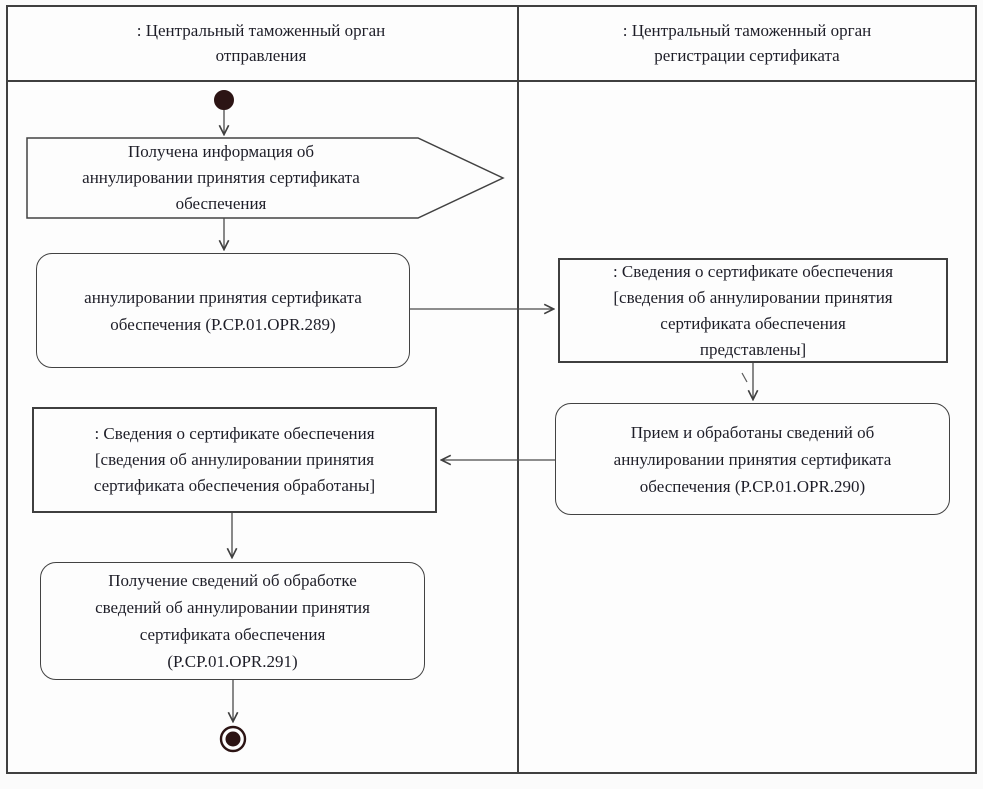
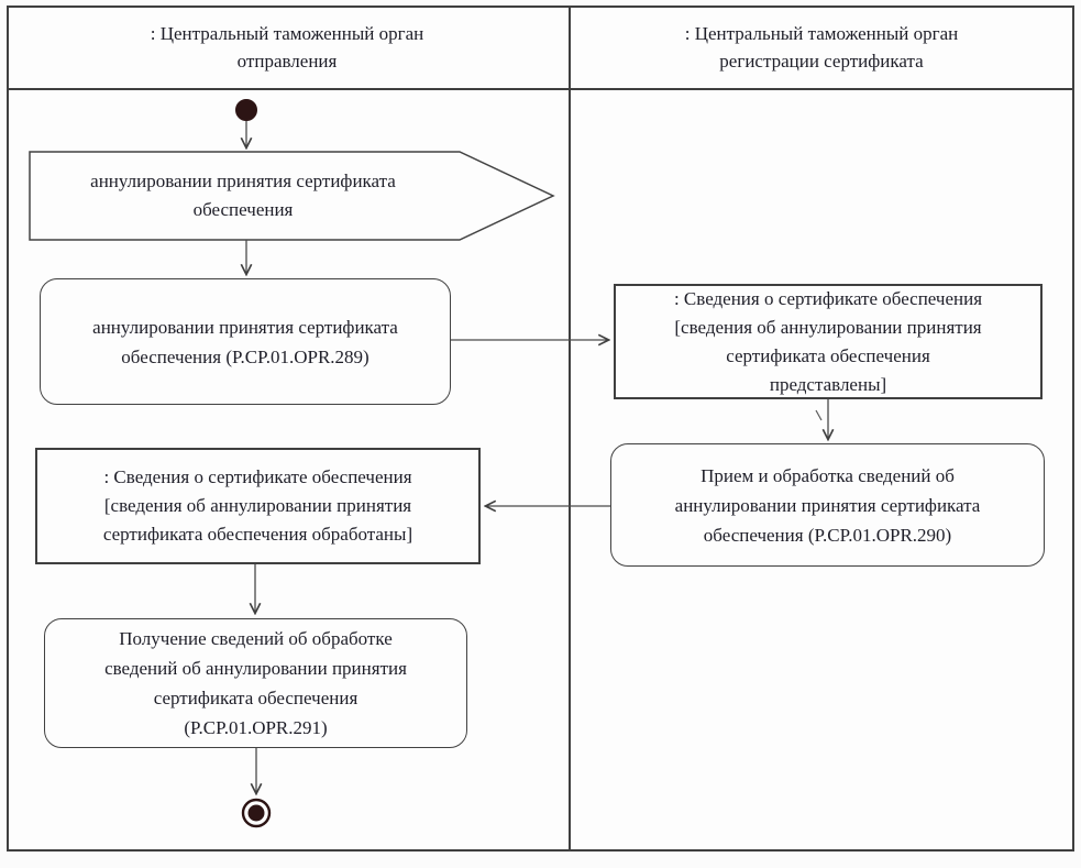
  : Центральный таможенный орган
  отправления
  : Центральный таможенный орган
  регистрации сертификата
- Получена информация об
  аннулировании принятия сертификата
  обеспечения
  аннулировании принятия сертификата
  обеспечения (P.CP.01.OPR.289)
  : Сведения о сертификате обеспечения
  [сведения об аннулировании принятия
  сертификата обеспечения
  представлены]
- Прием и обработаны сведений об
+ Прием и обработка сведений об
  аннулировании принятия сертификата
  обеспечения (P.CP.01.OPR.290)
  : Сведения о сертификате обеспечения
  [сведения об аннулировании принятия
  сертификата обеспечения обработаны]
  Получение сведений об обработке
  сведений об аннулировании принятия
  сертификата обеспечения
  (P.CP.01.OPR.291)
